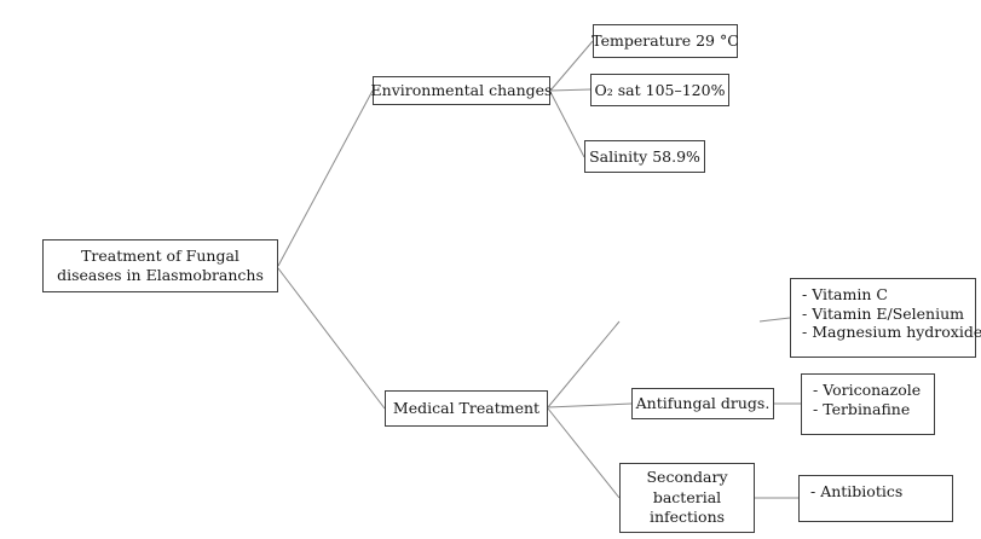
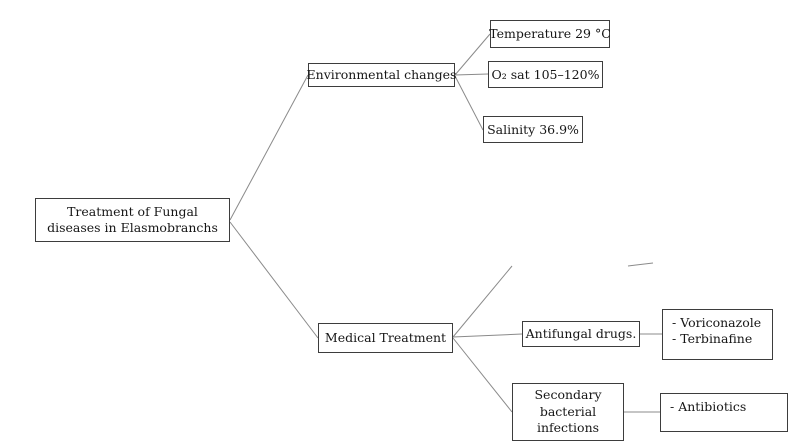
  Treatment of Fungal
  diseases in Elasmobranchs
  Environmental changes
  Temperature 29 °C
  O₂ sat 105–120%
- Salinity 58.9%
+ Salinity 36.9%
  Medical Treatment
- - Vitamin C
- - Vitamin E/Selenium
- - Magnesium hydroxide
  Antifungal drugs.
  - Voriconazole
  - Terbinafine
  Secondary
  bacterial
  infections
  - Antibiotics
